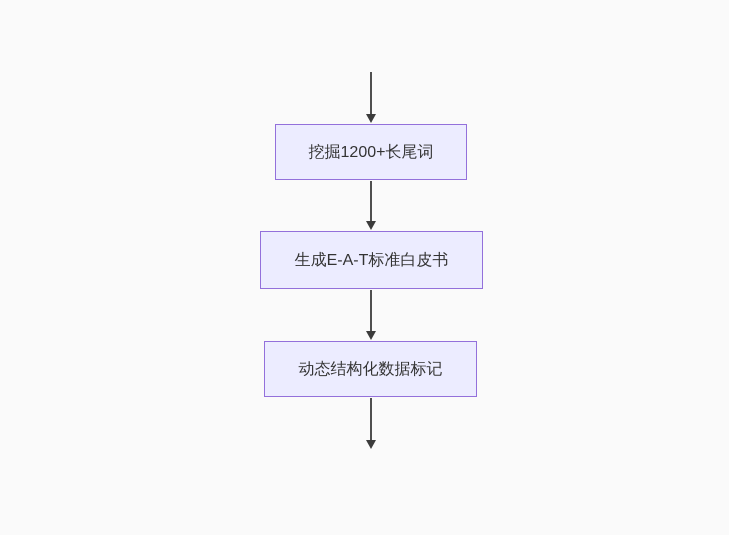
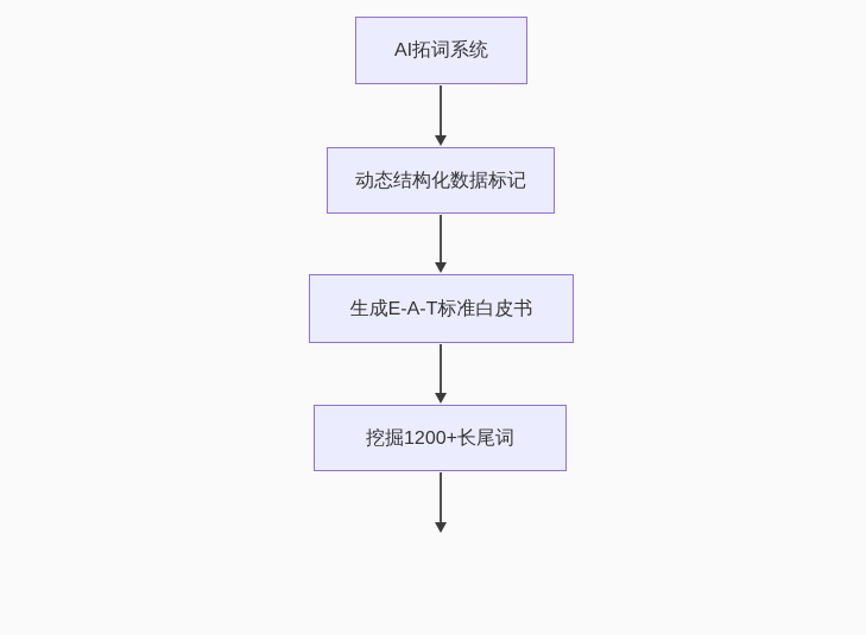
+ AI拓词系统
- 挖掘1200+长尾词
+ 动态结构化数据标记
  生成E-A-T标准白皮书
- 动态结构化数据标记
+ 挖掘1200+长尾词
